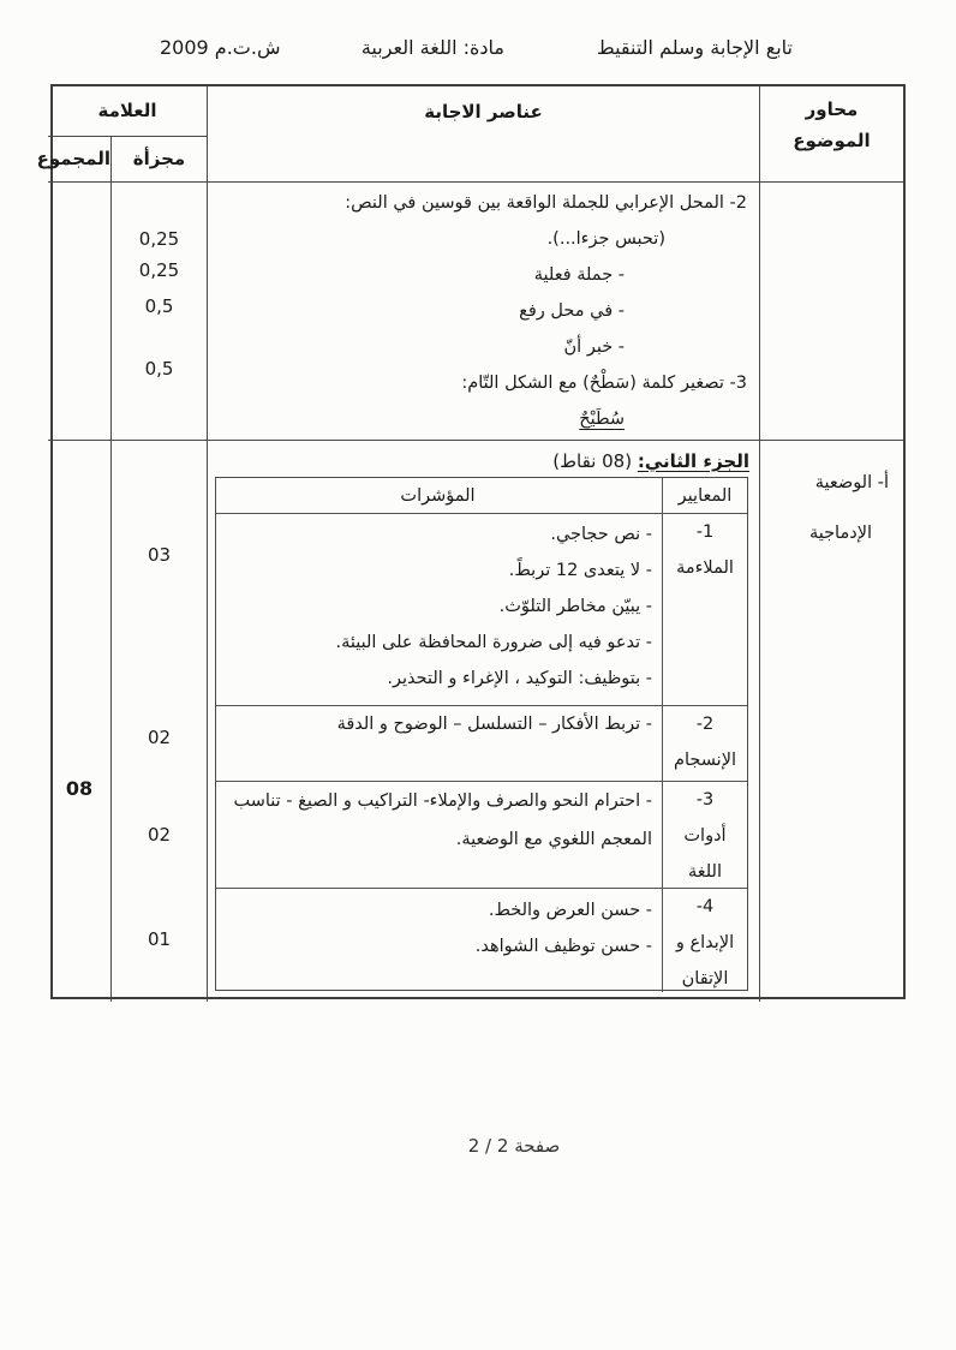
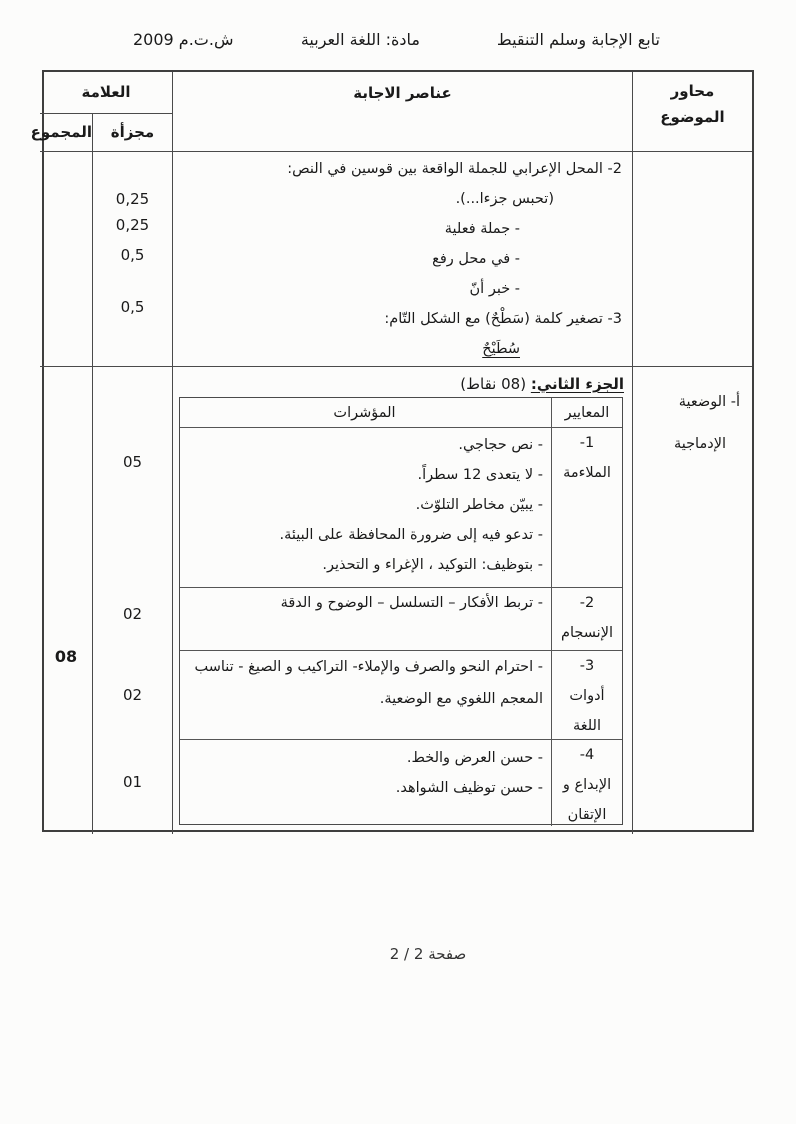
  تابع الإجابة وسلم التنقيط
  مادة: اللغة العربية
  ش.ت.م 2009
  محاور
  الموضوع
  عناصر الاجابة
  العلامة
  مجزأة
  المجموع
  2- المحل الإعرابي للجملة الواقعة بين قوسين في النص:
  (تحبس جزءا...).
  - جملة فعلية
  - في محل رفع
  - خبر أنّ
  3- تصغير كلمة (سَطْحٌ) مع الشكل التّام:
  سُطَيْحٌ
  0,25
  0,25
  0,5
  0,5
  أ- الوضعية
  الإدماجية
  الجزء الثاني: (08 نقاط)
  المعايير
  المؤشرات
  1-
  الملاءمة
  - نص حجاجي.
- - لا يتعدى 12 تربطً.
+ - لا يتعدى 12 سطراً.
  - يبيّن مخاطر التلوّث.
  - تدعو فيه إلى ضرورة المحافظة على البيئة.
  - بتوظيف: التوكيد ، الإغراء و التحذير.
  2-
  الإنسجام
  - تربط الأفكار – التسلسل – الوضوح و الدقة
  3-
  أدوات
  اللغة
  - احترام النحو والصرف والإملاء- التراكيب و الصيغ - تناسب المعجم اللغوي مع الوضعية.
  4-
  الإبداع و
  الإتقان
  - حسن العرض والخط.
  - حسن توظيف الشواهد.
- 03
+ 05
  02
  02
  01
  08
  صفحة 2 / 2
